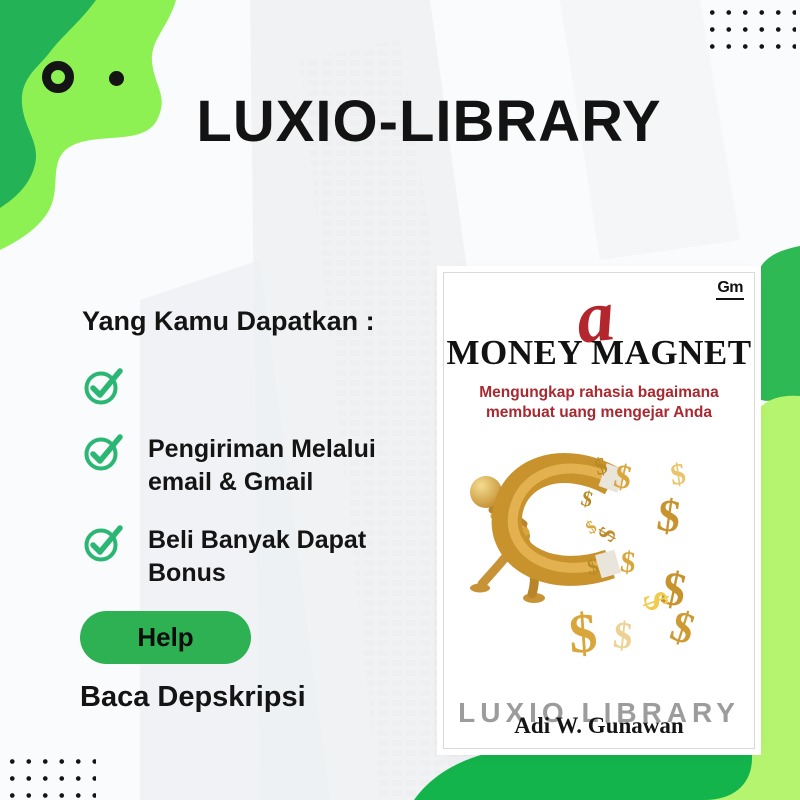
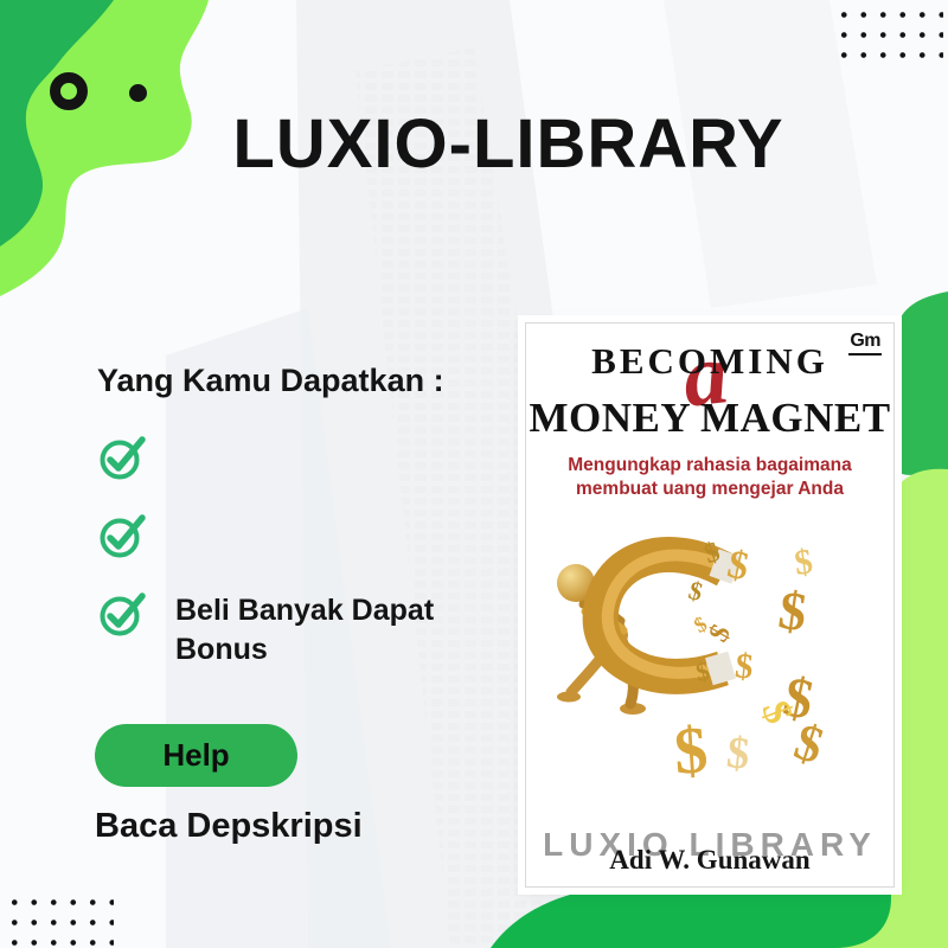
  LUXIO-LIBRARY
  Yang Kamu Dapatkan :
- Pengiriman Melalui email & Gmail
  Beli Banyak Dapat Bonus
  Help
  Baca Depskripsi
  Gm
+ BECOMING
  MONEY MAGNET
  Mengungkap rahasia bagaimana
  membuat uang mengejar Anda
  LUXIO LIBRARY
  Adi W. Gunawan
